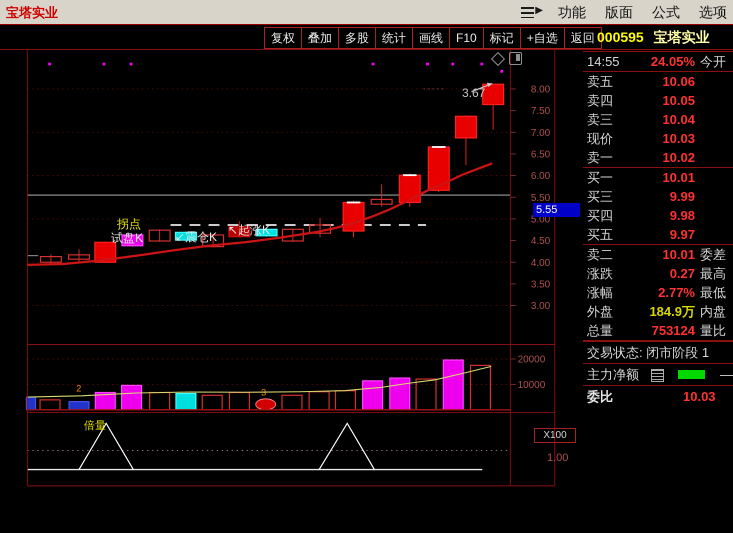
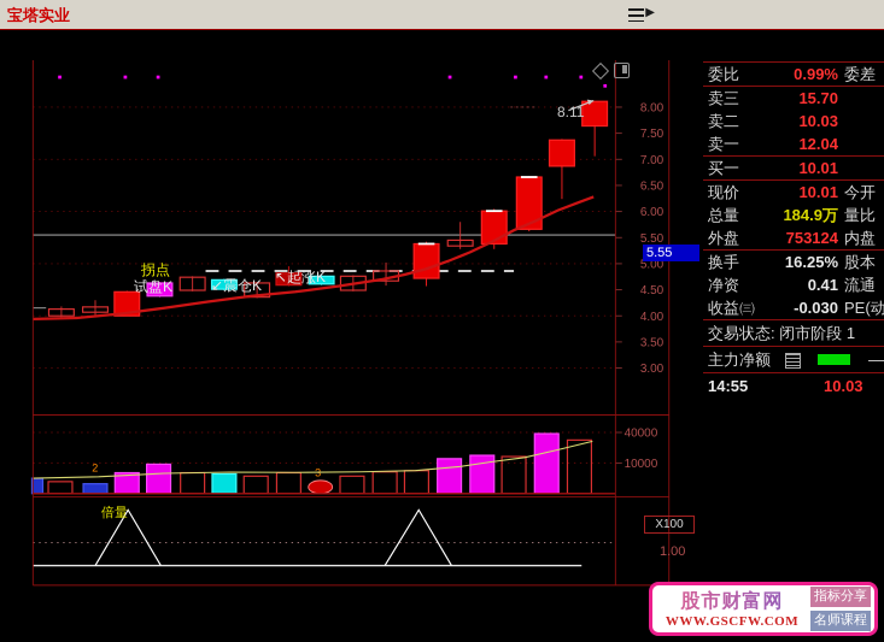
  宝塔实业
  ▶
- 功能
- 版面
- 公式
- 选项
- 复权
- 叠加
- 多股
- 统计
- 画线
- F10
- 标记
- +自选
- 返回
- 000595 宝塔实业
  8.00
  7.50
  7.00
  6.50
  6.00
  5.50
  5.00
  4.50
  4.00
  3.50
  3.00
- 20000
+ 40000
  10000
  2
  拐点
  试盘K
  ↙震仓K
  ↖起涨K
- 3.67
+ 8.11
  倍量
  5.55
  X100
  1.00
- 14:55
+ 委比
- 24.05%
+ 0.99%
- 今开
+ 委差
- 卖五
- 10.06
- 卖四
- 10.05
  卖三
- 10.04
+ 15.70
- 现价
+ 卖二
  10.03
  卖一
- 10.02
+ 12.04
  买一
  10.01
- 买三
- 9.99
- 买四
- 9.98
- 买五
- 9.97
- 卖二
+ 现价
  10.01
- 委差
+ 今开
- 涨跌
- 0.27
- 最高
- 涨幅
- 2.77%
- 最低
- 外盘
+ 总量
  184.9万
- 内盘
+ 量比
- 总量
+ 外盘
  753124
- 量比
+ 内盘
+ 换手
+ 16.25%
+ 股本
+ 净资
+ 0.41
+ 流通
+ 收益㈢
+ -0.030
+ PE(动
  交易状态: 闭市阶段 1
  主力净额
  —
- 委比
+ 14:55
  10.03
+ 股市财富网
+ WWW.GSCFW.COM
+ 指标分享
+ 名师课程
